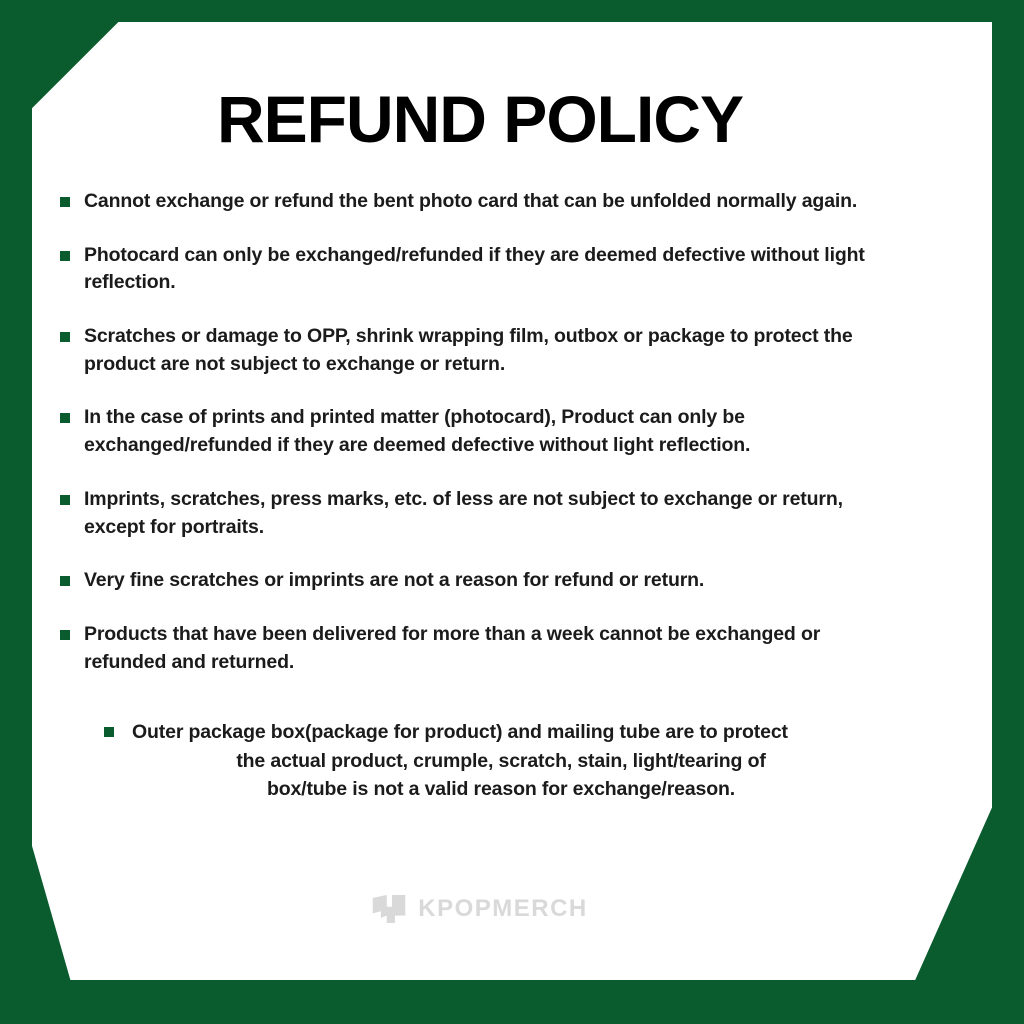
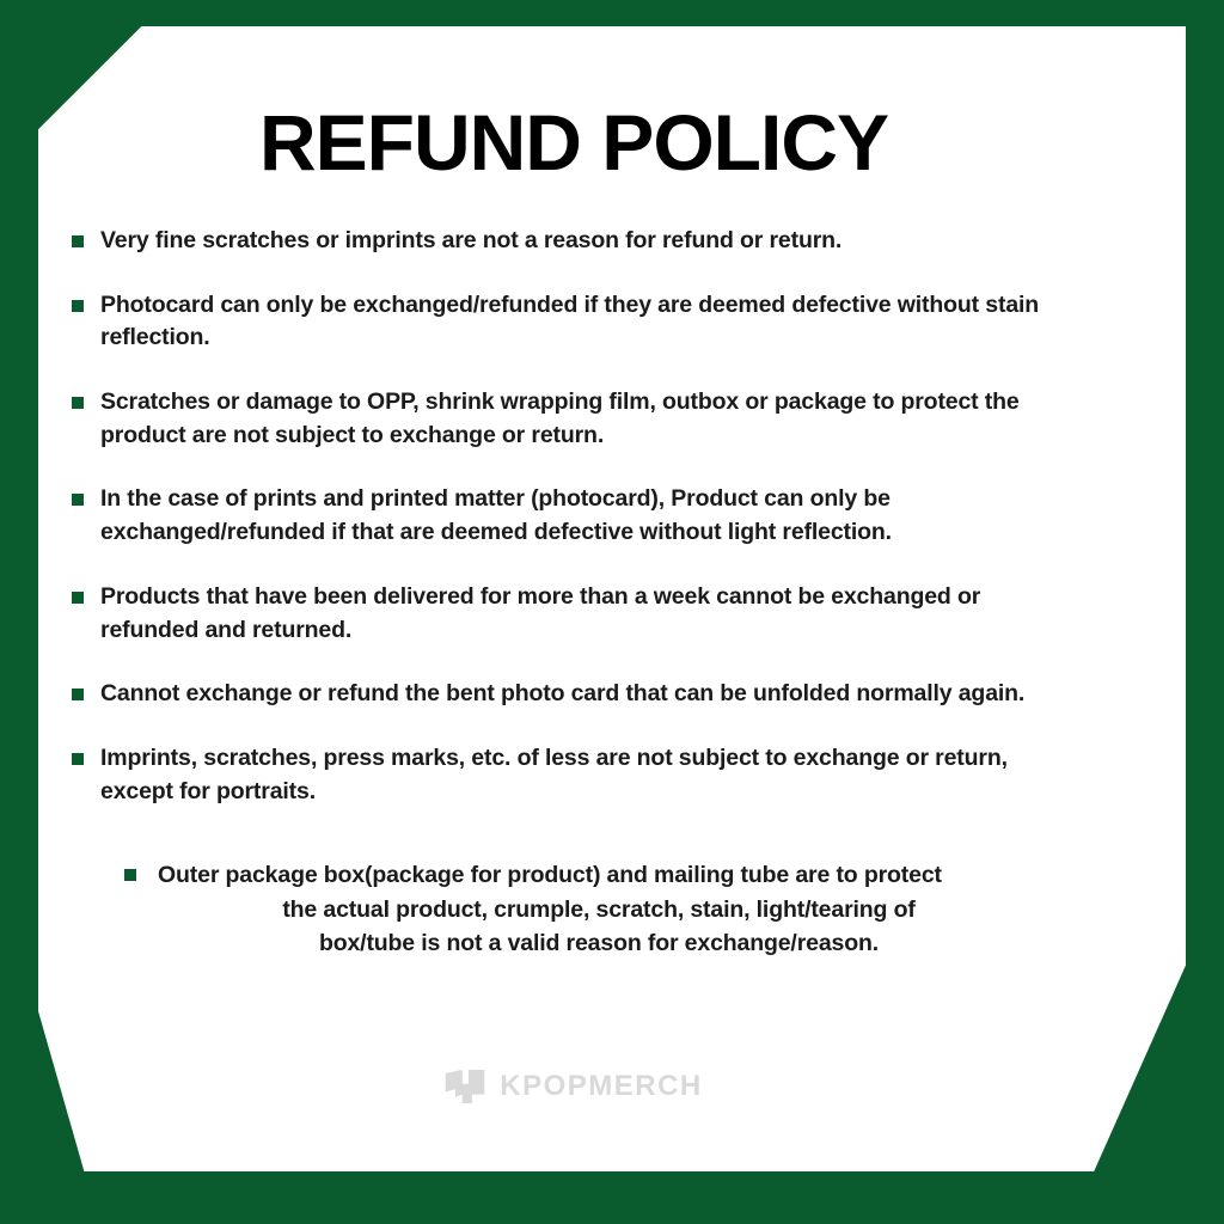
  REFUND POLICY
- Cannot exchange or refund the bent photo card that can be unfolded normally again.
+ Very fine scratches or imprints are not a reason for refund or return.
- Photocard can only be exchanged/refunded if they are deemed defective without light reflection.
+ Photocard can only be exchanged/refunded if they are deemed defective without stain reflection.
  Scratches or damage to OPP, shrink wrapping film, outbox or package to protect the product are not subject to exchange or return.
- In the case of prints and printed matter (photocard), Product can only be exchanged/refunded if they are deemed defective without light reflection.
+ In the case of prints and printed matter (photocard), Product can only be exchanged/refunded if that are deemed defective without light reflection.
- Imprints, scratches, press marks, etc. of less are not subject to exchange or return, except for portraits.
+ Products that have been delivered for more than a week cannot be exchanged or refunded and returned.
- Very fine scratches or imprints are not a reason for refund or return.
+ Cannot exchange or refund the bent photo card that can be unfolded normally again.
- Products that have been delivered for more than a week cannot be exchanged or refunded and returned.
+ Imprints, scratches, press marks, etc. of less are not subject to exchange or return, except for portraits.
  Outer package box(package for product) and mailing tube are to protect
  the actual product, crumple, scratch, stain, light/tearing of
  box/tube is not a valid reason for exchange/reason.
  KPOPMERCH
